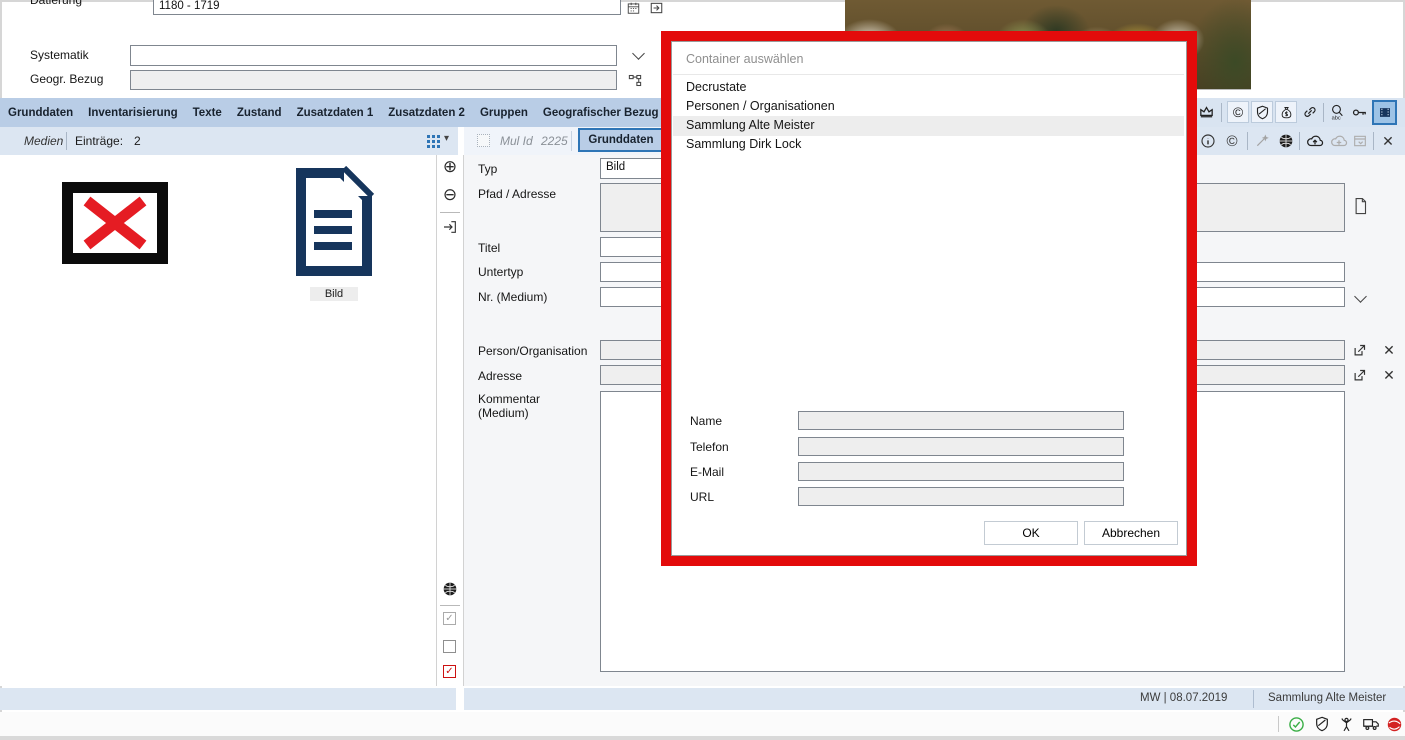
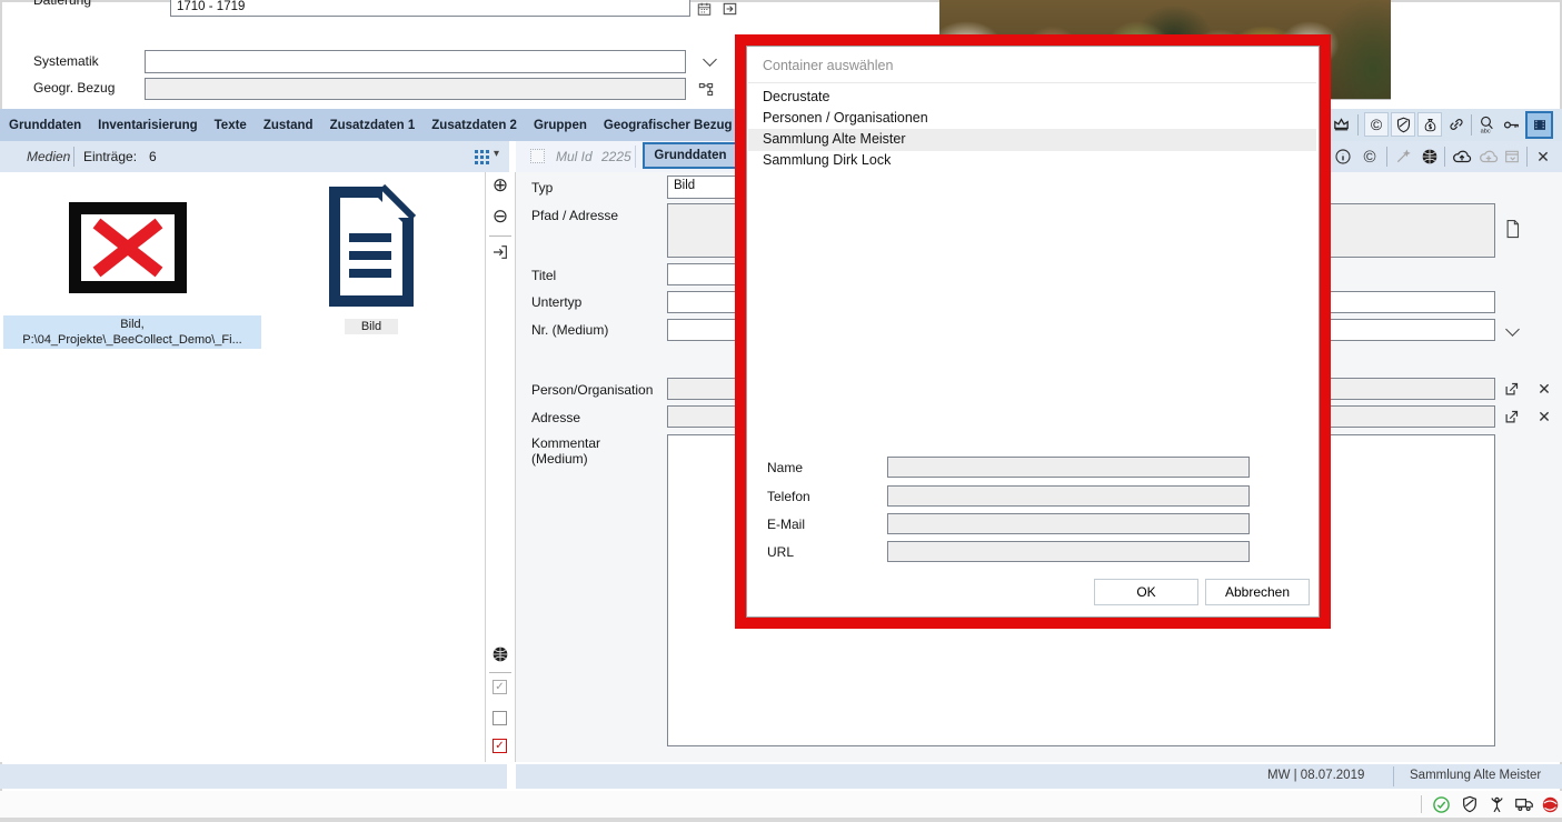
  Datierung
- 1180 - 1719
+ 1710 - 1719
  Systematik
  Geogr. Bezug
  Grunddaten
  Inventarisierung
  Texte
  Zustand
  Zusatzdaten 1
  Zusatzdaten 2
  Gruppen
  Geografischer Bezug
  ©
  Medien
  Einträge:
- 2
+ 6
  ▾
  Mul Id
  2225
  Grunddaten
  ©
  ✕
+ Bild,
+ P:\04_Projekte\_BeeCollect_Demo\_Fi...
  Bild
  ⊕
  ⊖
  ✓
  ✓
  Typ
  Bild
  Pfad / Adresse
  Titel
  Untertyp
  Nr. (Medium)
  Person/Organisation
  ✕
  Adresse
  ✕
  Kommentar
  (Medium)
  MW | 08.07.2019
  Sammlung Alte Meister
  Container auswählen
  Decrustate
  Personen / Organisationen
  Sammlung Alte Meister
  Sammlung Dirk Lock
  Name
  Telefon
  E-Mail
  URL
  OK
  Abbrechen
